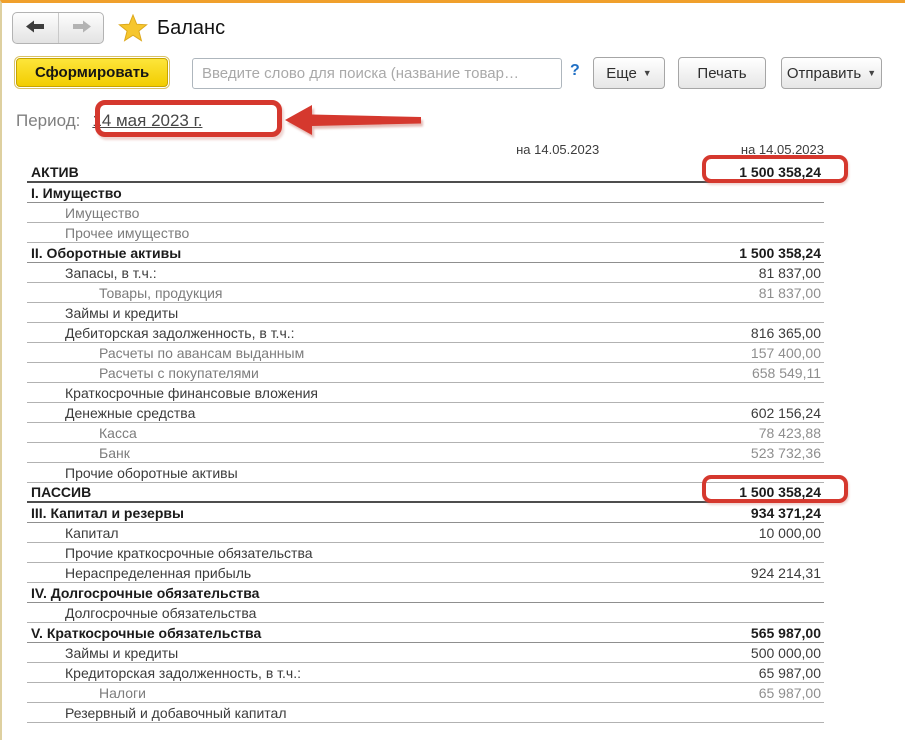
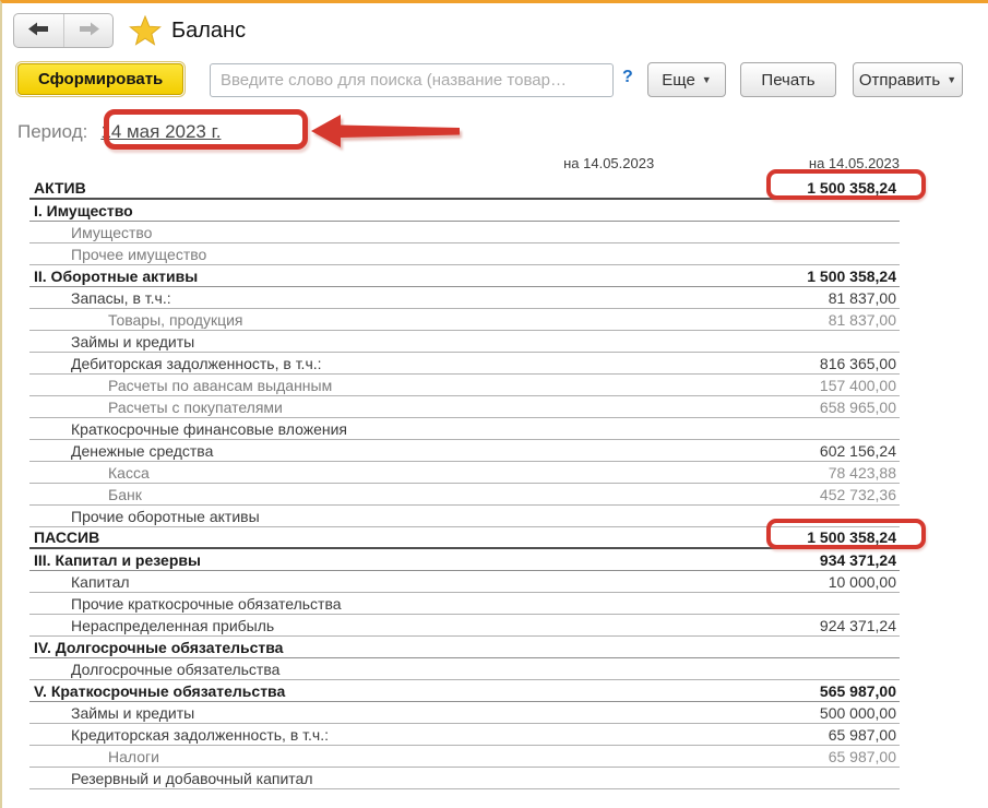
  Баланс
  Сформировать
  Введите слово для поиска (название товар…
  ?
  Еще
  ▼
  Печать
  Отправить
  ▼
  Период:
  14 мая 2023 г.
  на 14.05.2023
  на 14.05.2023
  АКТИВ
  1 500 358,24
  I. Имущество
  Имущество
  Прочее имущество
  II. Оборотные активы
  1 500 358,24
  Запасы, в т.ч.:
  81 837,00
  Товары, продукция
  81 837,00
  Займы и кредиты
  Дебиторская задолженность, в т.ч.:
  816 365,00
  Расчеты по авансам выданным
  157 400,00
  Расчеты с покупателями
- 658 549,11
+ 658 965,00
  Краткосрочные финансовые вложения
  Денежные средства
  602 156,24
  Касса
  78 423,88
  Банк
- 523 732,36
+ 452 732,36
  Прочие оборотные активы
  ПАССИВ
  1 500 358,24
  III. Капитал и резервы
  934 371,24
  Капитал
  10 000,00
  Прочие краткосрочные обязательства
  Нераспределенная прибыль
- 924 214,31
+ 924 371,24
  IV. Долгосрочные обязательства
  Долгосрочные обязательства
  V. Краткосрочные обязательства
  565 987,00
  Займы и кредиты
  500 000,00
  Кредиторская задолженность, в т.ч.:
  65 987,00
  Налоги
  65 987,00
  Резервный и добавочный капитал
